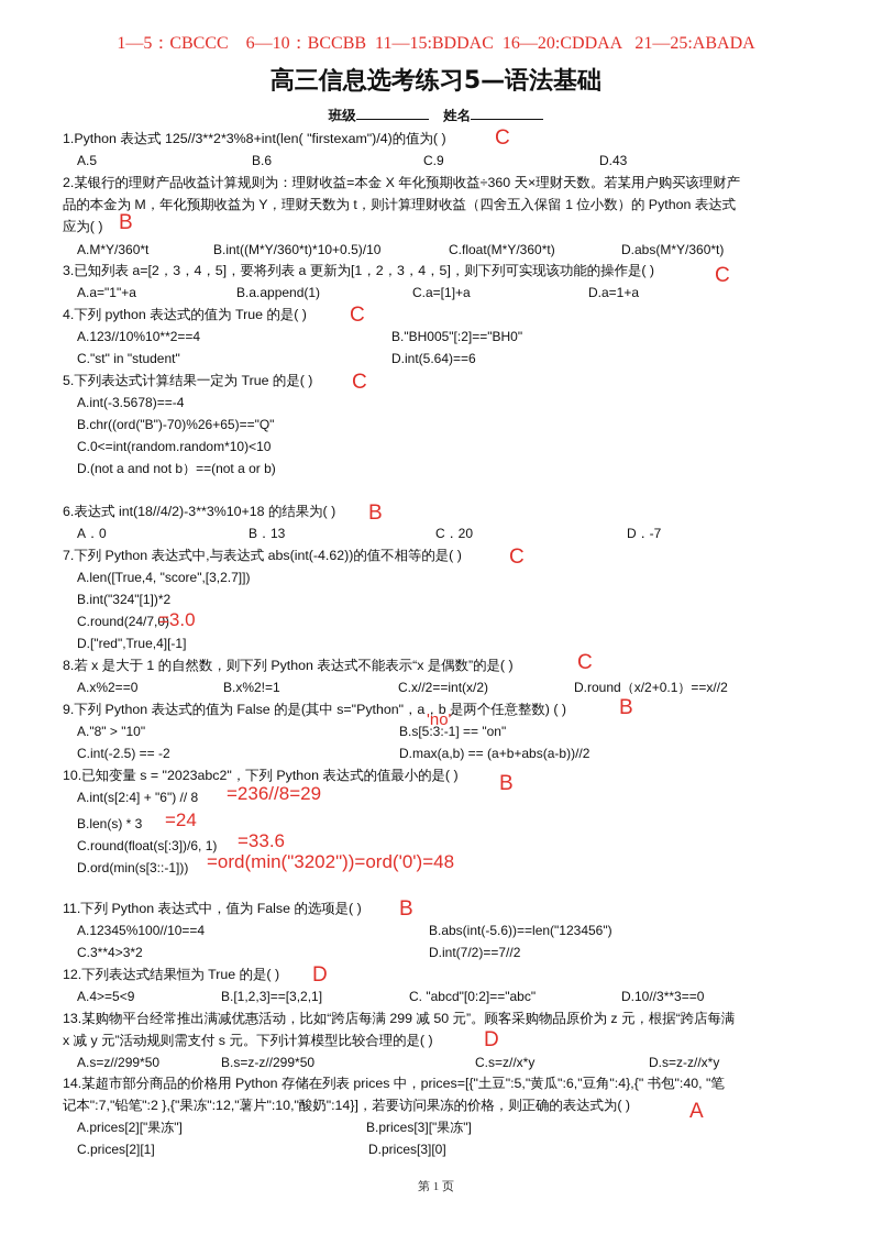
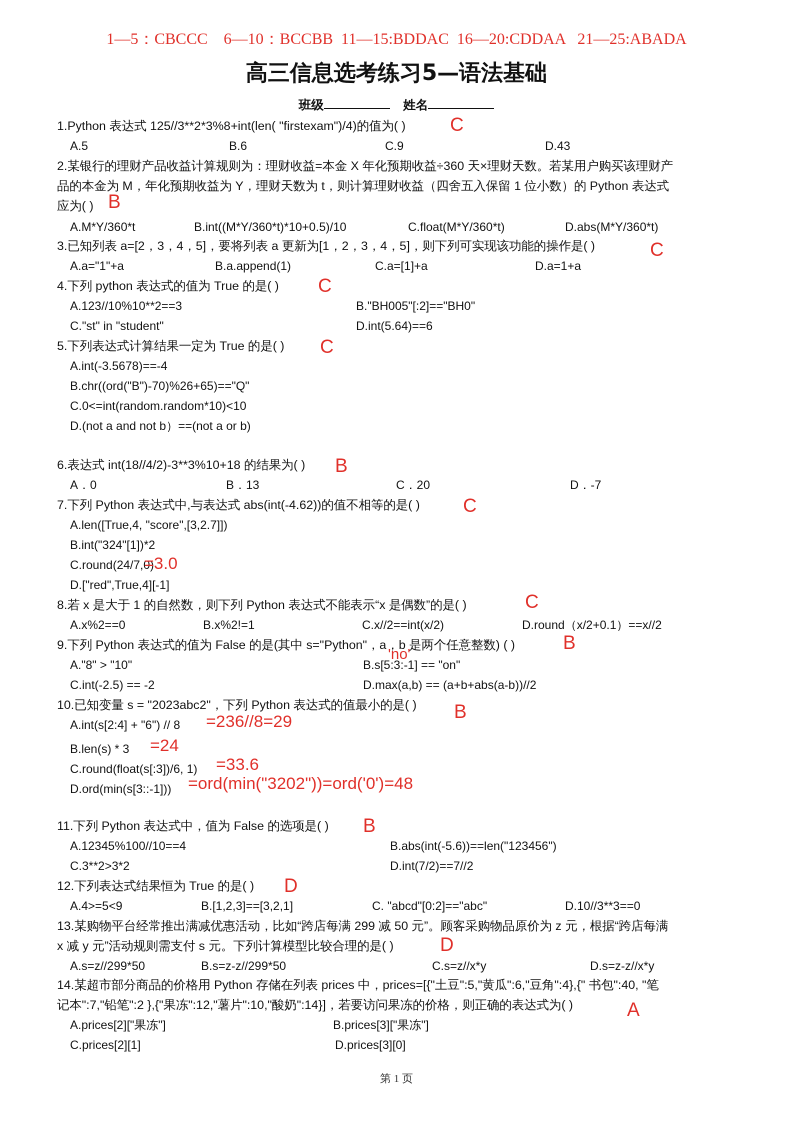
  1—5：CBCCC 6—10：BCCBB 11—15:BDDAC 16—20:CDDAA 21—25:ABADA
  高三信息选考练习5—语法基础
  班级 姓名
  1.Python 表达式 125//3**2*3%8+int(len( "firstexam")/4)的值为( )
  C
  A.5
  B.6
  C.9
  D.43
  2.某银行的理财产品收益计算规则为：理财收益=本金 X 年化预期收益÷360 天×理财天数。若某用户购买该理财产
  品的本金为 M，年化预期收益为 Y，理财天数为 t，则计算理财收益（四舍五入保留 1 位小数）的 Python 表达式
  应为( )
  B
  A.M*Y/360*t
  B.int((M*Y/360*t)*10+0.5)/10
  C.float(M*Y/360*t)
  D.abs(M*Y/360*t)
  3.已知列表 a=[2，3，4，5]，要将列表 a 更新为[1，2，3，4，5]，则下列可实现该功能的操作是( )
  C
  A.a="1"+a
  B.a.append(1)
  C.a=[1]+a
  D.a=1+a
  4.下列 python 表达式的值为 True 的是( )
  C
- A.123//10%10**2==4
+ A.123//10%10**2==3
  B."BH005"[:2]=="BH0"
  C."st" in "student"
  D.int(5.64)==6
  5.下列表达式计算结果一定为 True 的是( )
  C
  A.int(-3.5678)==-4
  B.chr((ord("B")-70)%26+65)=="Q"
  C.0<=int(random.random*10)<10
  D.(not a and not b）==(not a or b)
  6.表达式 int(18//4/2)-3**3%10+18 的结果为( )
  B
  A．0
  B．13
  C．20
  D．-7
  7.下列 Python 表达式中,与表达式 abs(int(-4.62))的值不相等的是( )
  C
  A.len([True,4, "score",[3,2.7]])
  B.int("324"[1])*2
  C.round(24/7,0)
  =3.0
  D.["red",True,4][-1]
  8.若 x 是大于 1 的自然数，则下列 Python 表达式不能表示“x 是偶数”的是( )
  C
  A.x%2==0
  B.x%2!=1
  C.x//2==int(x/2)
  D.round（x/2+0.1）==x//2
  9.下列 Python 表达式的值为 False 的是(其中 s="Python"，a，b 是两个任意整数) ( )
  B
  A."8" > "10"
  B.s[5:3:-1] == "on"
  'no'
  C.int(-2.5) == -2
  D.max(a,b) == (a+b+abs(a-b))//2
  10.已知变量 s = "2023abc2"，下列 Python 表达式的值最小的是( )
  B
  A.int(s[2:4] + "6") // 8
  =236//8=29
  B.len(s) * 3
  =24
  C.round(float(s[:3])/6, 1)
  =33.6
  D.ord(min(s[3::-1]))
  =ord(min("3202"))=ord('0')=48
  11.下列 Python 表达式中，值为 False 的选项是( )
  B
  A.12345%100//10==4
  B.abs(int(-5.6))==len("123456")
- C.3**4>3*2
+ C.3**2>3*2
  D.int(7/2)==7//2
  12.下列表达式结果恒为 True 的是( )
  D
  A.4>=5<9
  B.[1,2,3]==[3,2,1]
  C. "abcd"[0:2]=="abc"
  D.10//3**3==0
  13.某购物平台经常推出满减优惠活动，比如“跨店每满 299 减 50 元”。顾客采购物品原价为 z 元，根据“跨店每满
  x 减 y 元”活动规则需支付 s 元。下列计算模型比较合理的是( )
  D
  A.s=z//299*50
  B.s=z-z//299*50
  C.s=z//x*y
  D.s=z-z//x*y
  14.某超市部分商品的价格用 Python 存储在列表 prices 中，prices=[{"土豆":5,"黄瓜":6,"豆角":4},{" 书包":40, "笔
  记本":7,"铅笔":2 },{"果冻":12,"薯片":10,"酸奶":14}]，若要访问果冻的价格，则正确的表达式为( )
  A
  A.prices[2]["果冻"]
  B.prices[3]["果冻"]
  C.prices[2][1]
  D.prices[3][0]
  第 1 页
